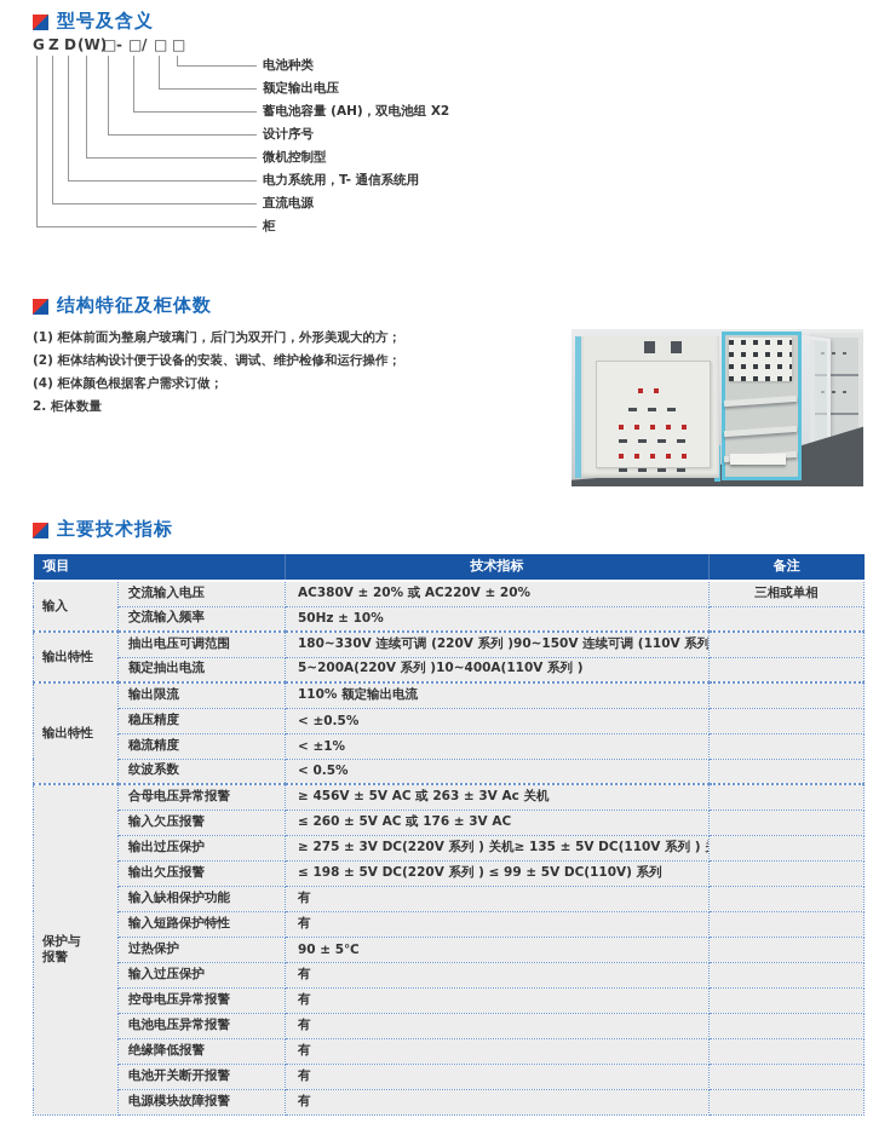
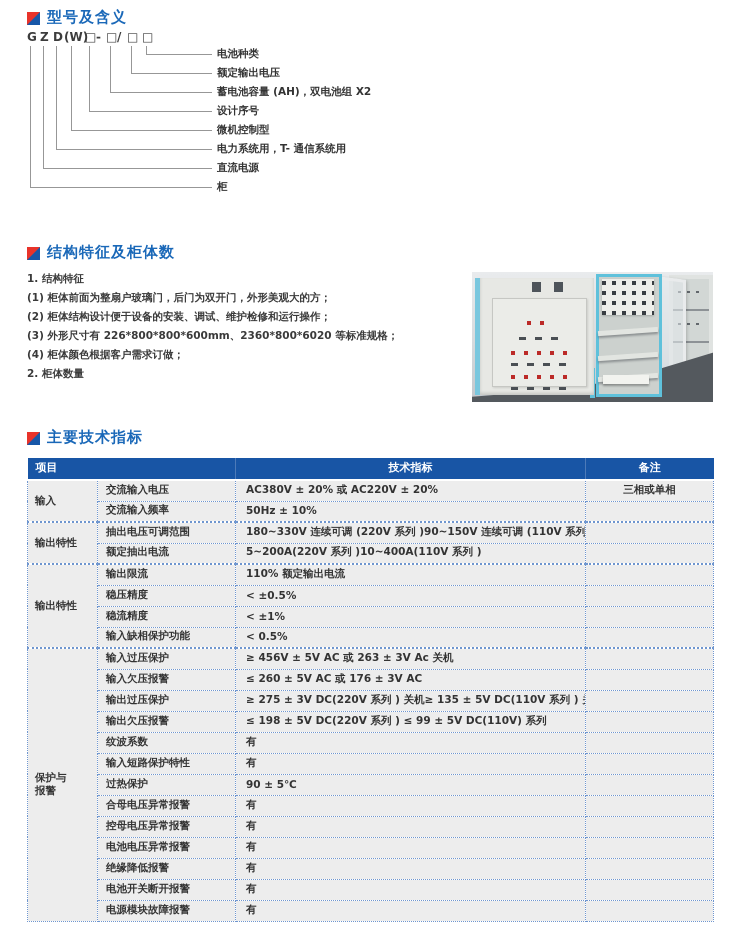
  型号及含义
  G
  Z
  D
  (W)
  □
  -
  □
  /
  □
  □
  电池种类
  额定输出电压
  蓄电池容量 (AH)，双电池组 X2
  设计序号
  微机控制型
  电力系统用，T- 通信系统用
  直流电源
  柜
  结构特征及柜体数
+ 1. 结构特征
  (1) 柜体前面为整扇户玻璃门，后门为双开门，外形美观大的方；
  (2) 柜体结构设计便于设备的安装、调试、维护检修和运行操作；
+ (3) 外形尺寸有 226*800*800*600mm、2360*800*6020 等标准规格；
  (4) 柜体颜色根据客户需求订做；
  2. 柜体数量
  主要技术指标
  项目	技术指标	备注
  输入	交流输入电压	AC380V ± 20% 或 AC220V ± 20%	三相或单相
  交流输入频率	50Hz ± 10%
  输出特性	抽出电压可调范围	180~330V 连续可调 (220V 系列 )90~150V 连续可调 (110V 系列
  额定抽出电流	5~200A(220V 系列 )10~400A(110V 系列 )
  输出特性	输出限流	110% 额定输出电流
  稳压精度	< ±0.5%
  稳流精度	< ±1%
- 纹波系数	< 0.5%
+ 输入缺相保护功能	< 0.5%
- 保护与 报警	合母电压异常报警	≥ 456V ± 5V AC 或 263 ± 3V Ac 关机
+ 保护与 报警	输入过压保护	≥ 456V ± 5V AC 或 263 ± 3V Ac 关机
  输入欠压报警	≤ 260 ± 5V AC 或 176 ± 3V AC
  输出过压保护	≥ 275 ± 3V DC(220V 系列 ) 关机≥ 135 ± 5V DC(110V 系列 )
  输出欠压报警	≤ 198 ± 5V DC(220V 系列 ) ≤ 99 ± 5V DC(110V) 系列
- 输入缺相保护功能	有
+ 纹波系数	有
  输入短路保护特性	有
  过热保护	90 ± 5℃
- 输入过压保护	有
+ 合母电压异常报警	有
  控母电压异常报警	有
  电池电压异常报警	有
  绝缘降低报警	有
  电池开关断开报警	有
  电源模块故障报警	有
